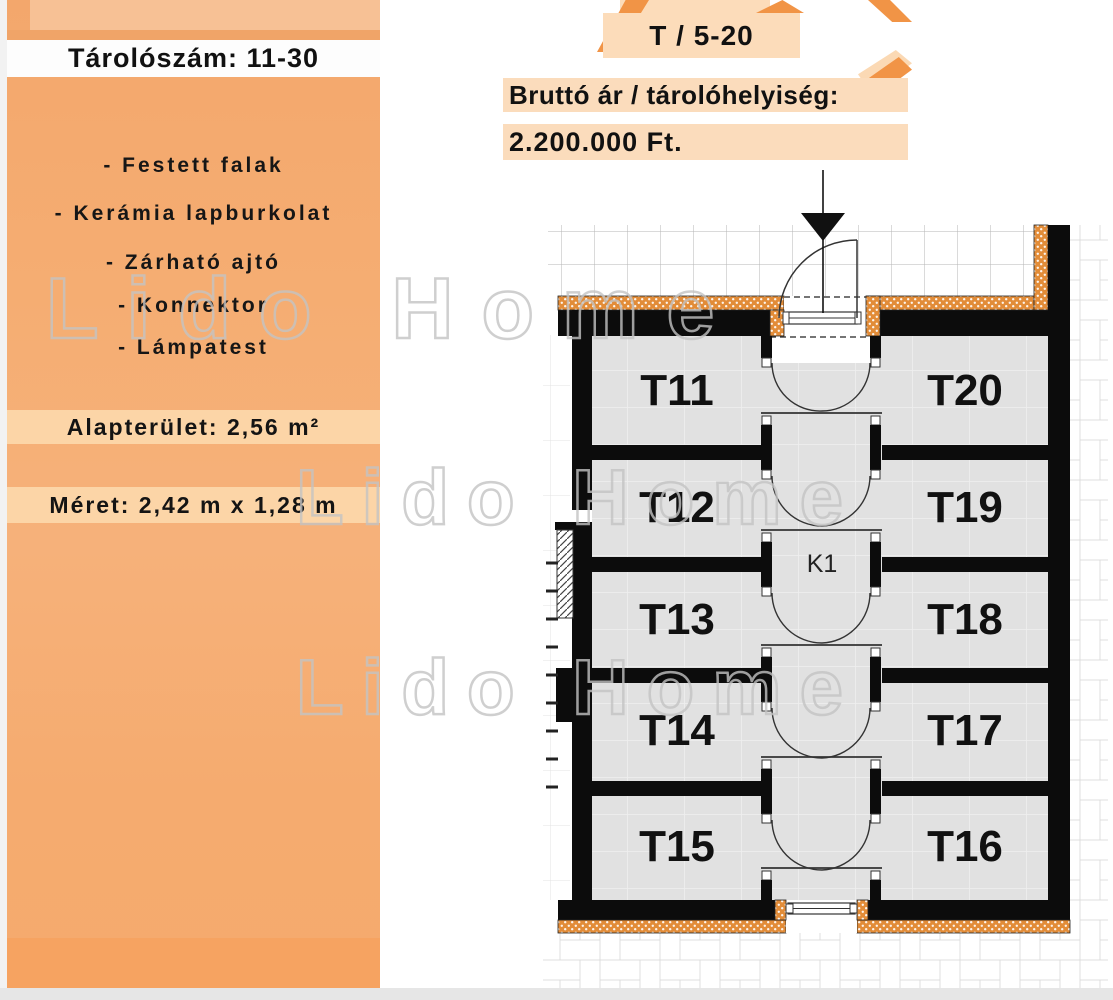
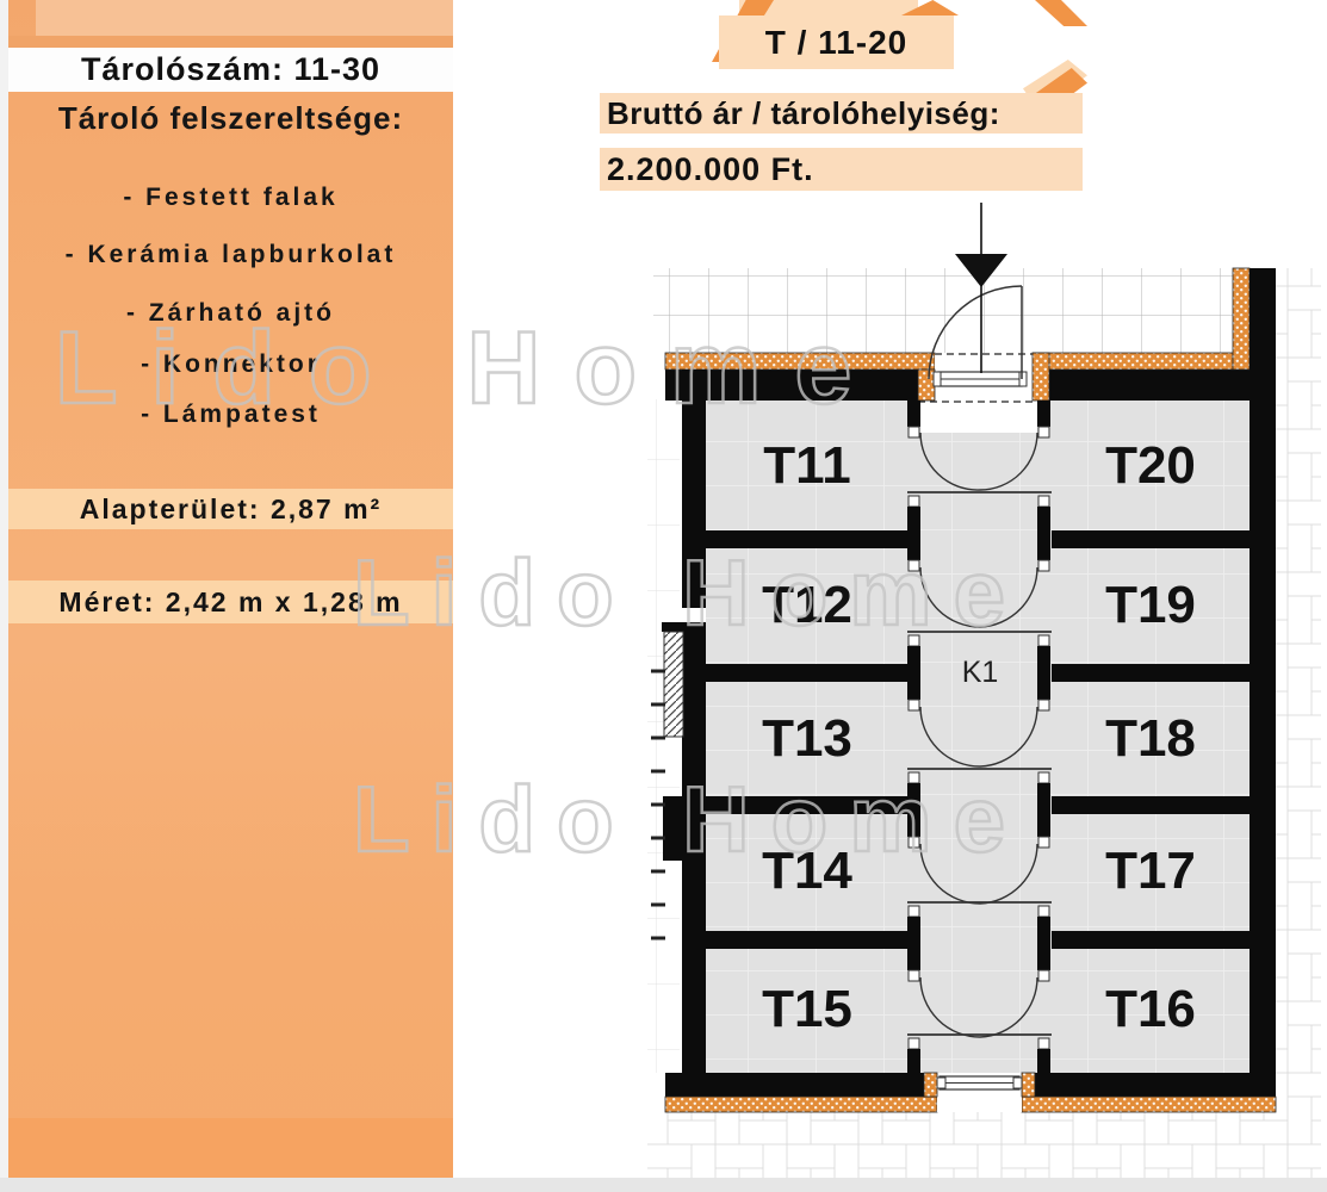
  Tárolószám: 11-30
+ Tároló felszereltsége:
  - Festett falak
  - Kerámia lapburkolat
  - Zárható ajtó
  - Konnektor
  - Lámpatest
- Alapterület: 2,56 m²
+ Alapterület: 2,87 m²
  Méret: 2,42 m x 1,28 m
- T / 5-20
+ T / 11-20
  Bruttó ár / tárolóhelyiség:
  2.200.000 Ft.
  Lido Home
  Lido Home
  Lido Home
  T11
  T12
  T13
  T14
  T15
  T20
  T19
  T18
  T17
  T16
  K1
